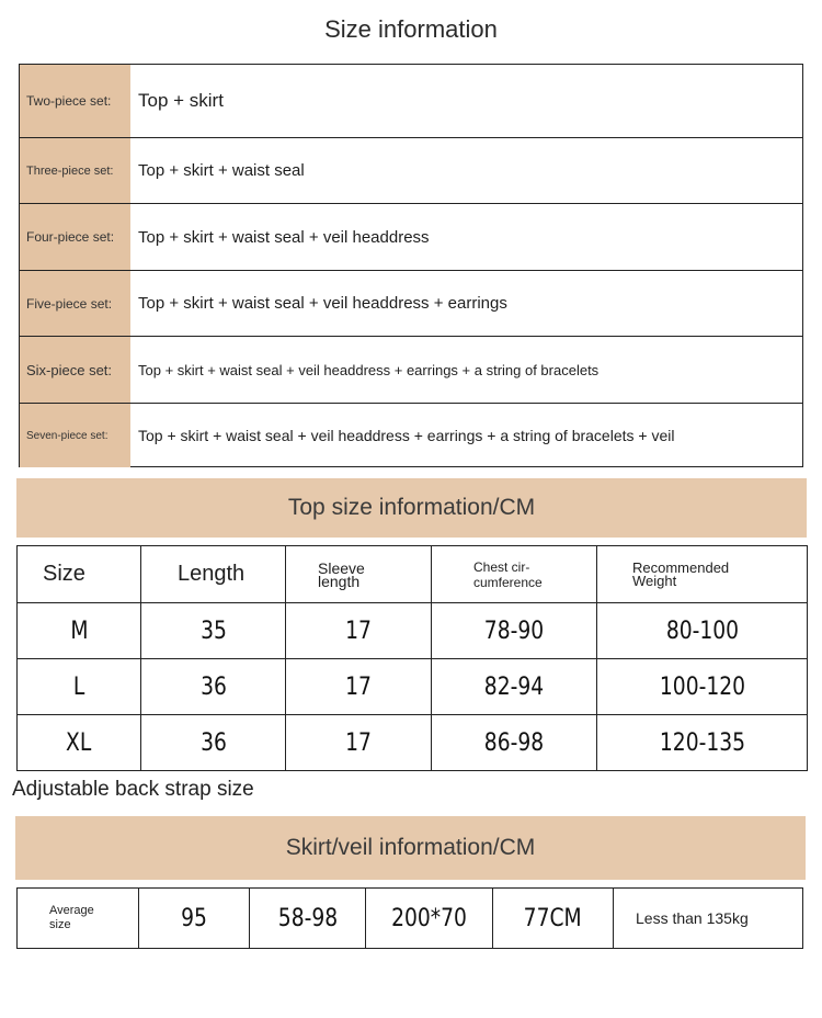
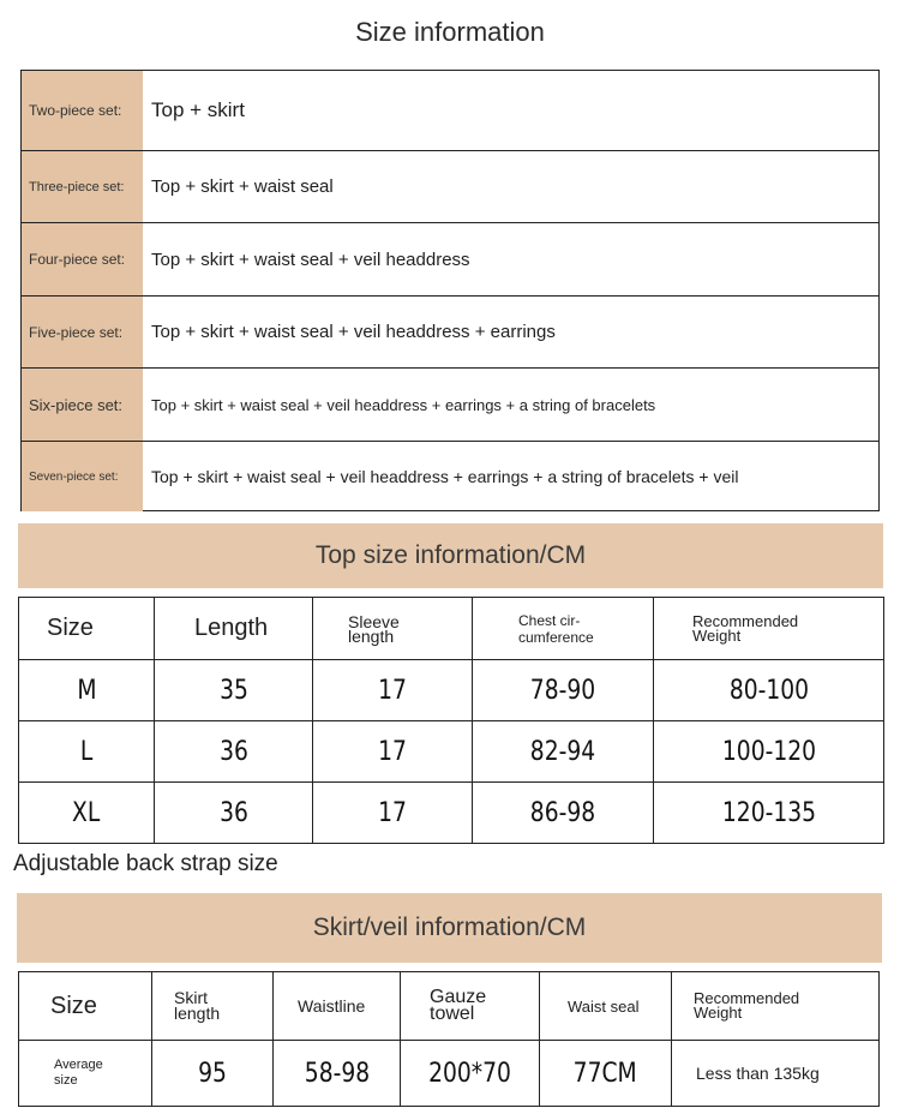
  Size information
  Two-piece set:
  Top + skirt
  Three-piece set:
  Top + skirt + waist seal
  Four-piece set:
  Top + skirt + waist seal + veil headdress
  Five-piece set:
  Top + skirt + waist seal + veil headdress + earrings
  Six-piece set:
  Top + skirt + waist seal + veil headdress + earrings + a string of bracelets
  Seven-piece set:
  Top + skirt + waist seal + veil headdress + earrings + a string of bracelets + veil
  Top size information/CM
  Size	Length	Sleeve length	Chest cir-cumference	Recommended Weight
  M	35	17	78-90	80-100
  L	36	17	82-94	100-120
  XL	36	17	86-98	120-135
  Adjustable back strap size
  Skirt/veil information/CM
+ Size	Skirt length	Waistline	Gauze towel	Waist seal	Recommended Weight
  Average size	95	58-98	200*70	77CM	Less than 135kg
